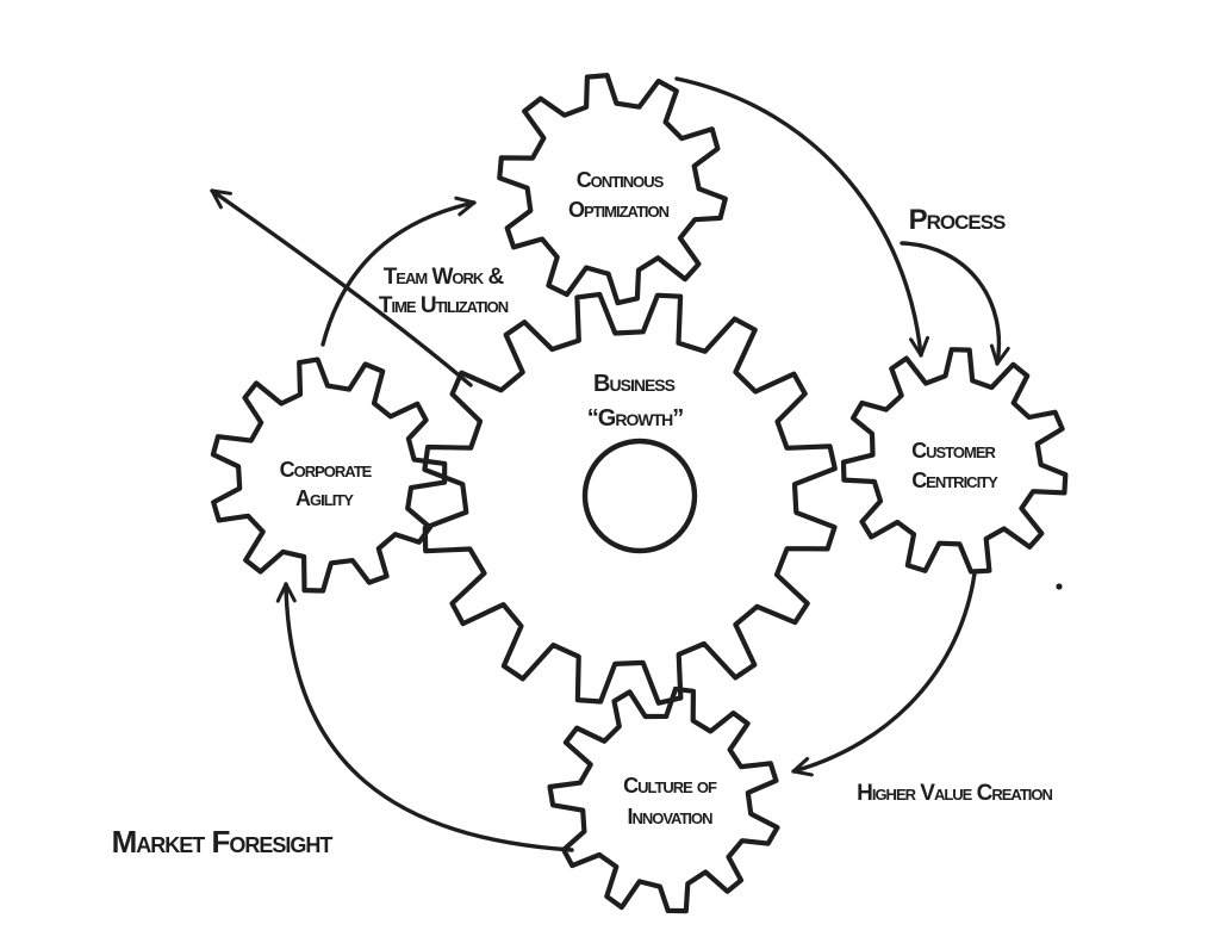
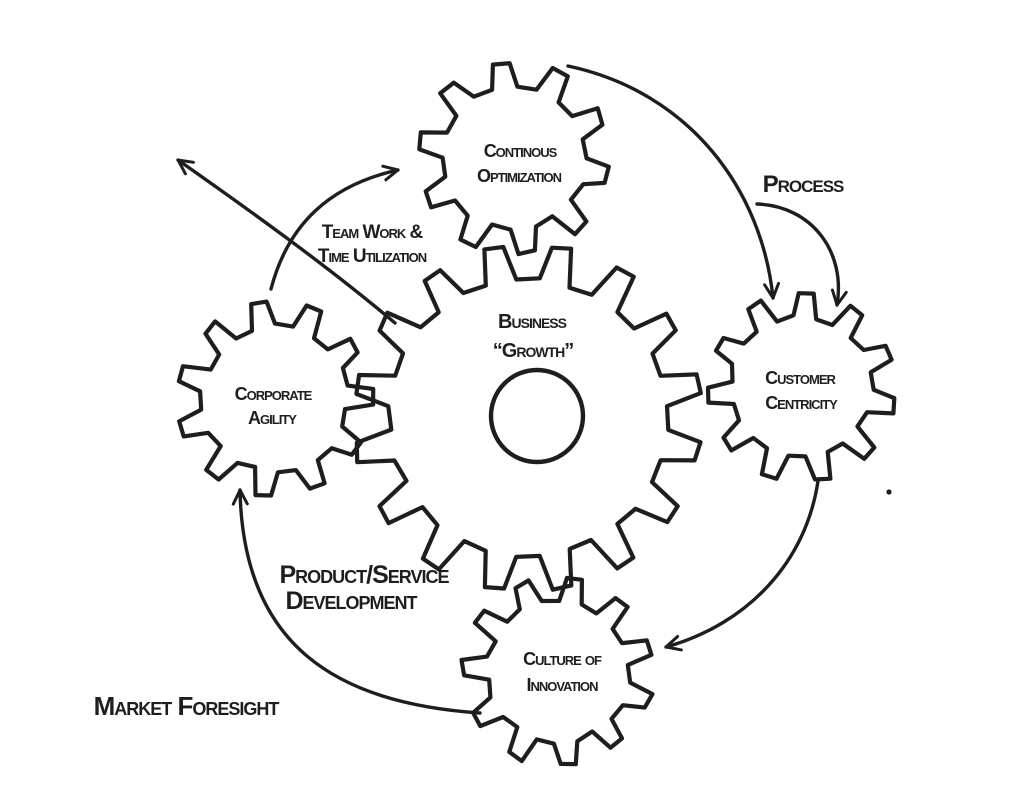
  Process
  Team Work &
  Time Utilization
+ Product/Service
+ Development
  Market Foresight
- Higher Value Creation
  Business
  “Growth”
  Continous
  Optimization
  Corporate
  Agility
  Customer
  Centricity
  Culture of
  Innovation
